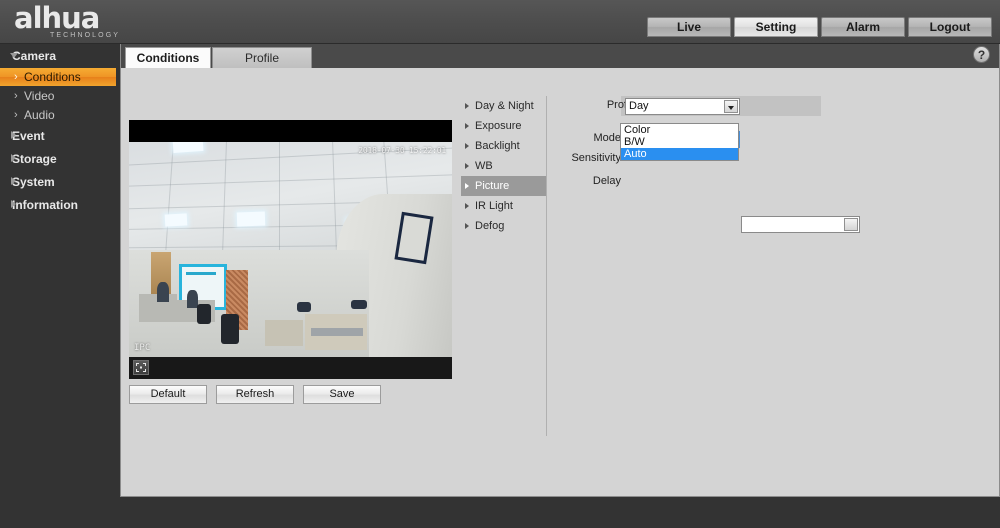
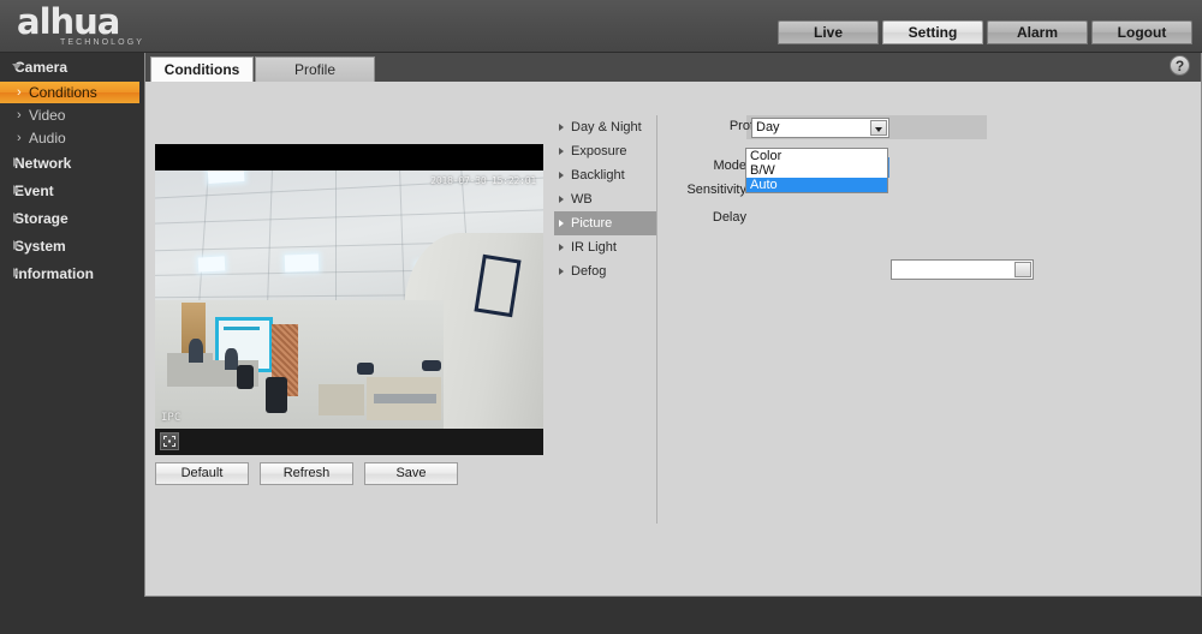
  alhua
  Live
  Setting
  Alarm
  Logout
  Camera
  ›
  Conditions
  ›
  Video
  ›
  Audio
+ Network
  Event
  Storage
  System
  Information
  Conditions
  ?
  2018-07-30 15:22:01
  IPC
  Default
  Refresh
  Save
  Day & Night
  Exposure
  Backlight
  WB
  Picture
  IR Light
  Defog
  Day
  Mode
  Sensitivity
  Delay
  Color
  B/W
  Auto
